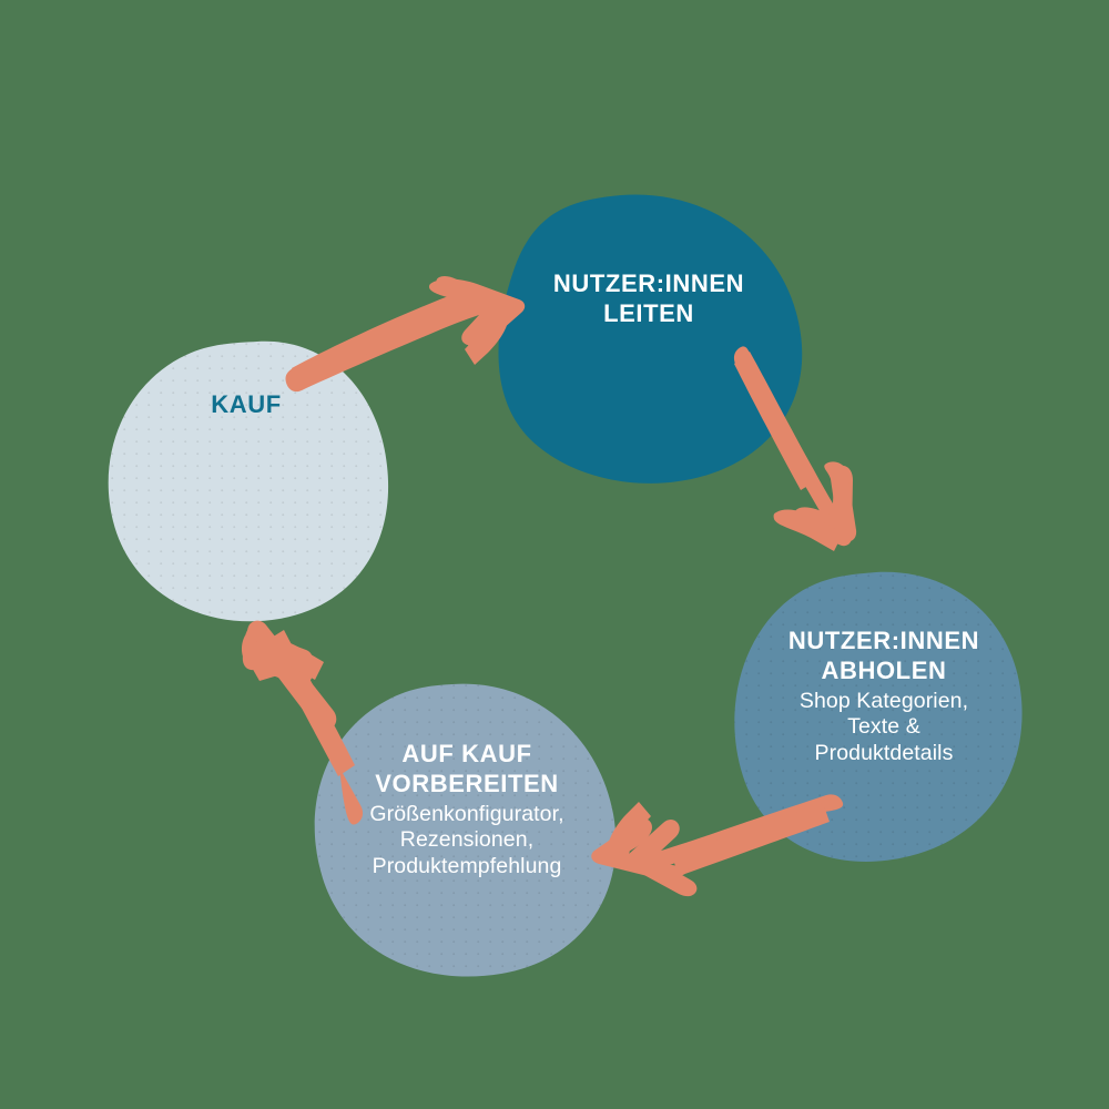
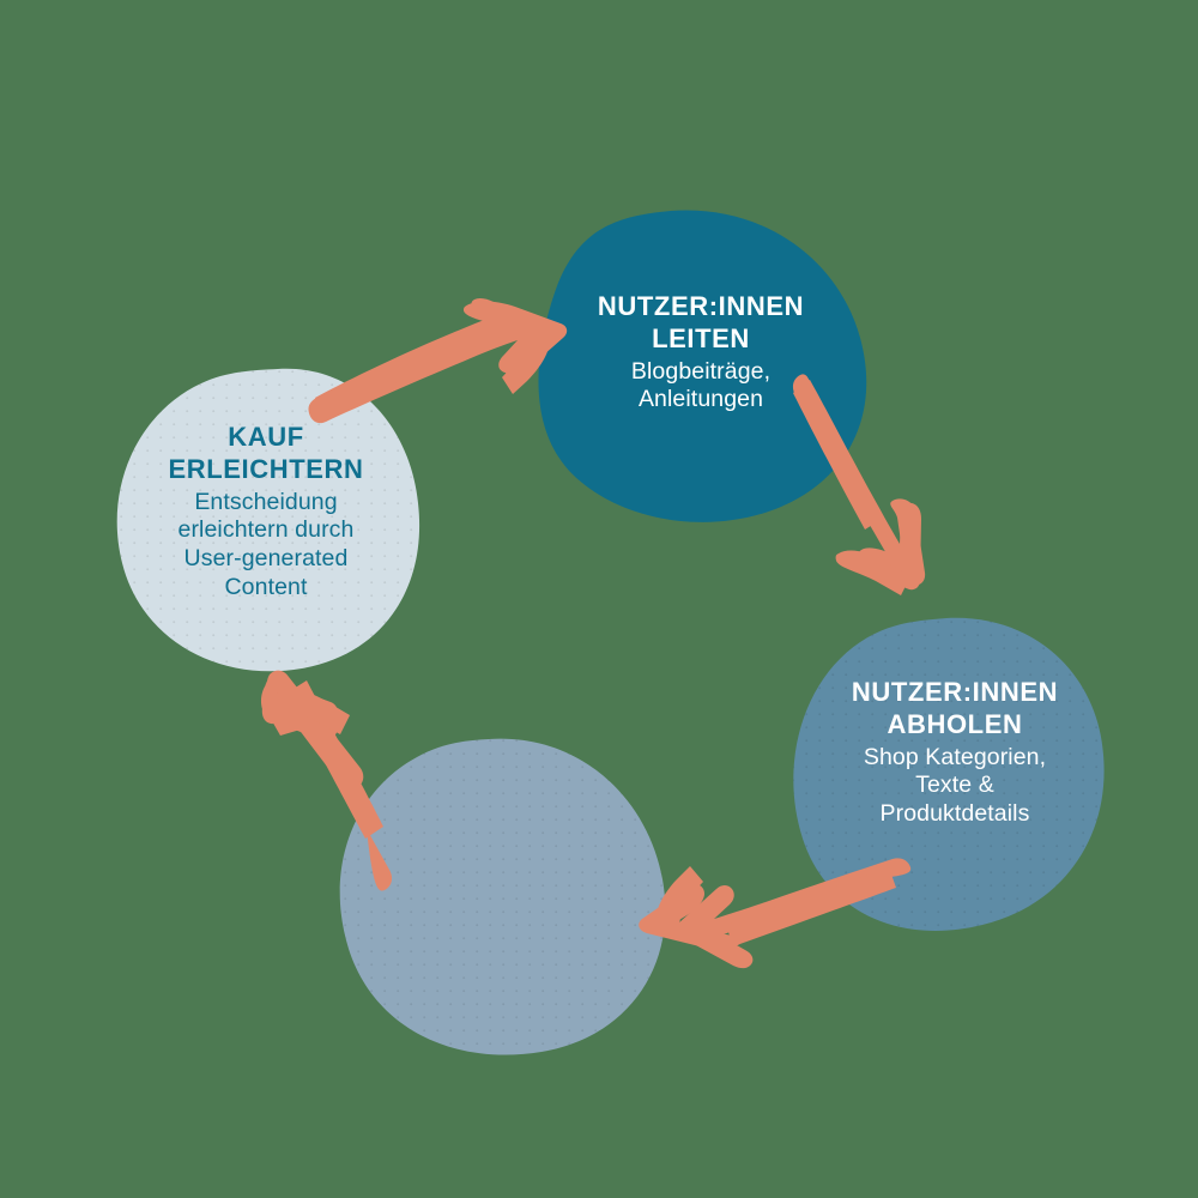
  NUTZER:INNEN
  LEITEN
+ Blogbeiträge,
+ Anleitungen
  NUTZER:INNEN
  ABHOLEN
  Shop Kategorien,
  Texte &
  Produktdetails
- AUF KAUF
- VORBEREITEN
- Größenkonfigurator,
- Rezensionen,
- Produktempfehlung
  KAUF
+ ERLEICHTERN
+ Entscheidung
+ erleichtern durch
+ User-generated
+ Content
